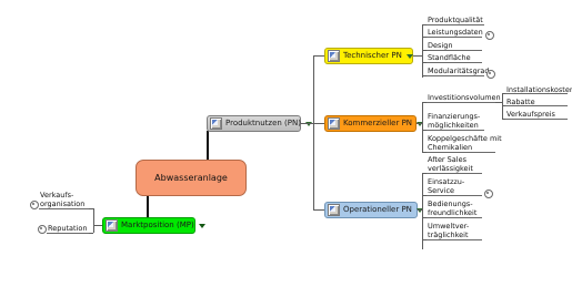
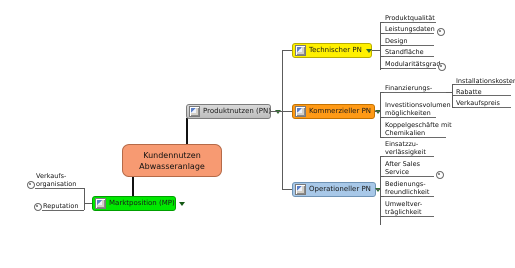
+ Kundennutzen
  Abwasseranlage
  Produktnutzen (PN)
  Technischer PN
  Produktqualität
  Leistungsdaten
  Design
  Standfläche
  Modularitätsgra
  Kommerzieller PN
- Investitionsvolumen
+ Finanzierungs-
  Installationskoste
  Rabatte
  Verkaufspreis
- Finanzierungs-
+ Investitionsvolumen
  möglichkeiten
  Koppelgeschäfte mit
  Chemikalien
  Operationeller PN
- After Sales
+ Einsatzzu-
  verlässigkeit
- Einsatzzu-
+ After Sales
  Service
  Bedienungs-
  freundlichkeit
  Umweltver-
  träglichkeit
  Marktposition (MP)
  Verkaufs-
  organisation
  Reputation
